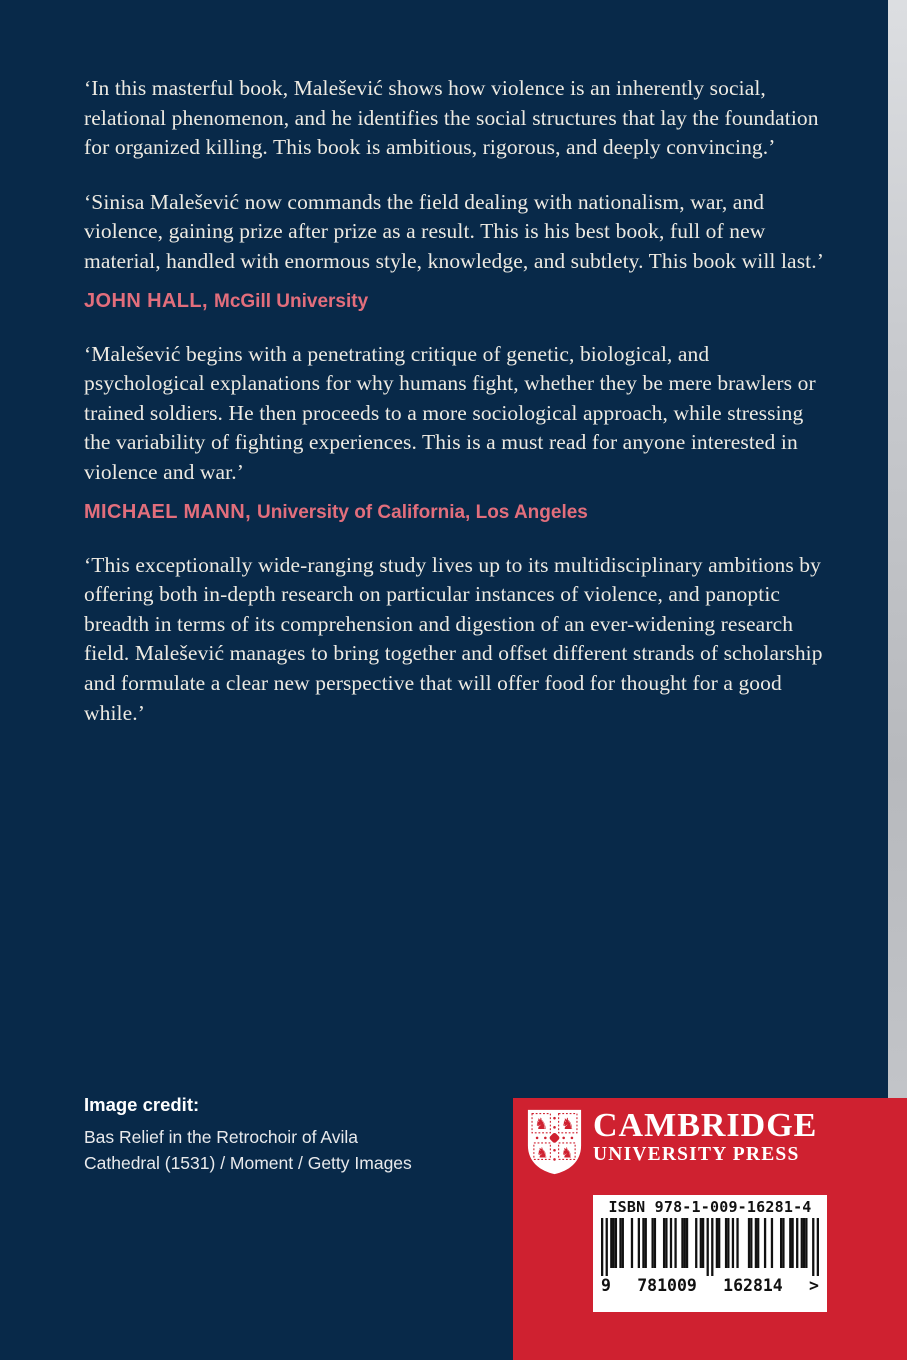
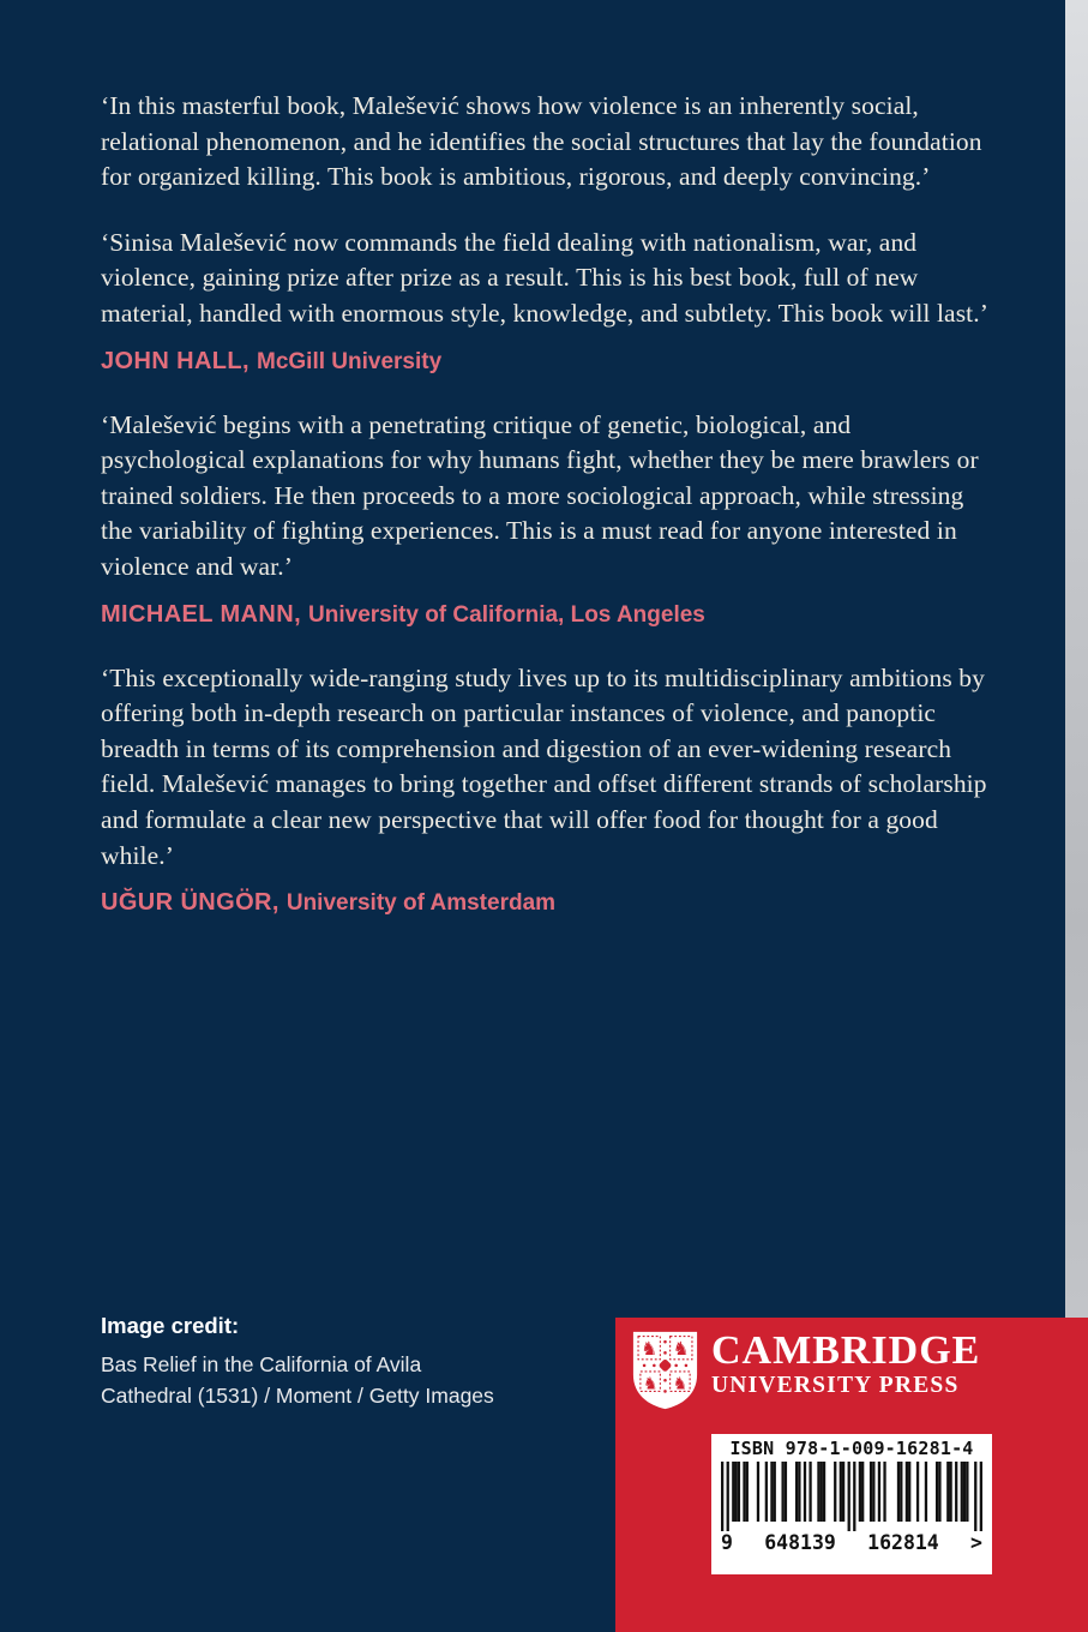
  ‘In this masterful book, Malešević shows how violence is an inherently social, relational phenomenon, and he identifies the social structures that lay the foundation for organized killing. This book is ambitious, rigorous, and deeply convincing.’
  ‘Sinisa Malešević now commands the field dealing with nationalism, war, and violence, gaining prize after prize as a result. This is his best book, full of new material, handled with enormous style, knowledge, and subtlety. This book will last.’
  JOHN HALL, McGill University
  ‘Malešević begins with a penetrating critique of genetic, biological, and psychological explanations for why humans fight, whether they be mere brawlers or trained soldiers. He then proceeds to a more sociological approach, while stressing the variability of fighting experiences. This is a must read for anyone interested in violence and war.’
  MICHAEL MANN, University of California, Los Angeles
  ‘This exceptionally wide-ranging study lives up to its multidisciplinary ambitions by offering both in-depth research on particular instances of violence, and panoptic breadth in terms of its comprehension and digestion of an ever-widening research field. Malešević manages to bring together and offset different strands of scholarship and formulate a clear new perspective that will offer food for thought for a good while.’
+ UĞUR ÜNGÖR, University of Amsterdam
  Image credit:
- Bas Relief in the Retrochoir of Avila
+ Bas Relief in the California of Avila
  Cathedral (1531) / Moment / Getty Images
  ♞
  ♞
  ♞
  ♞
  CAMBRIDGE
  UNIVERSITY PRESS
  ISBN 978-1-009-16281-4
  9
- 781009
+ 648139
  162814
  >
